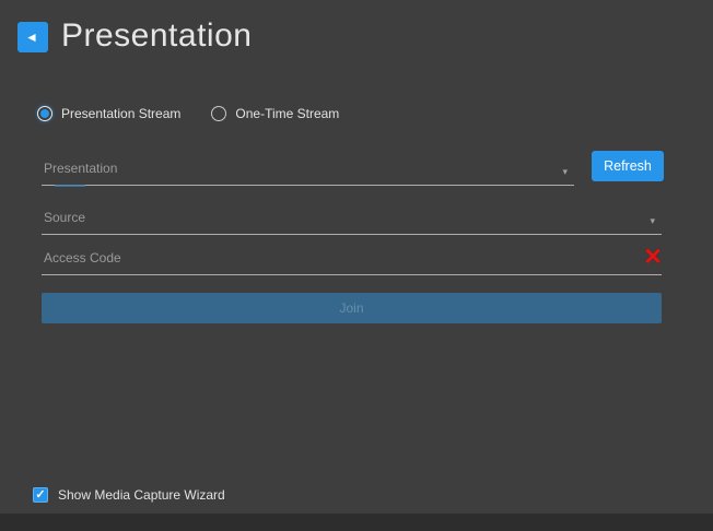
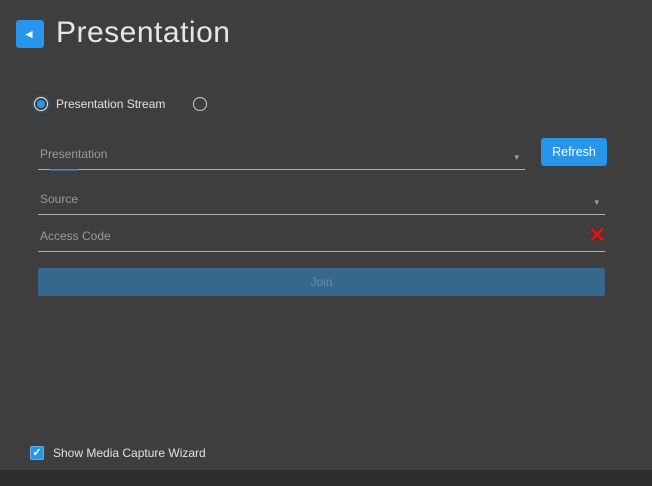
  ◄
  Presentation
  Presentation Stream
- One-Time Stream
  Presentation
  ▾
  Refresh
  Source
  ▾
  Access Code
  ✕
  Join
  ✓
  Show Media Capture Wizard
